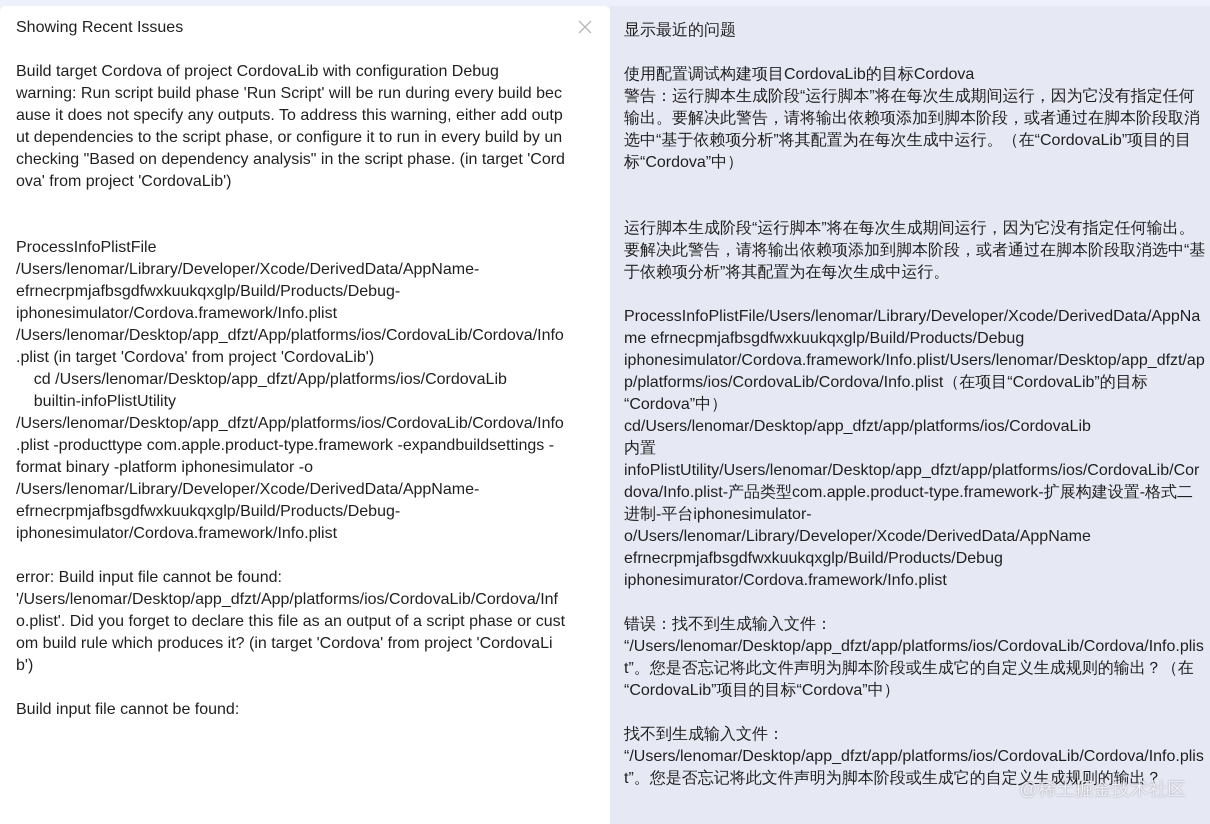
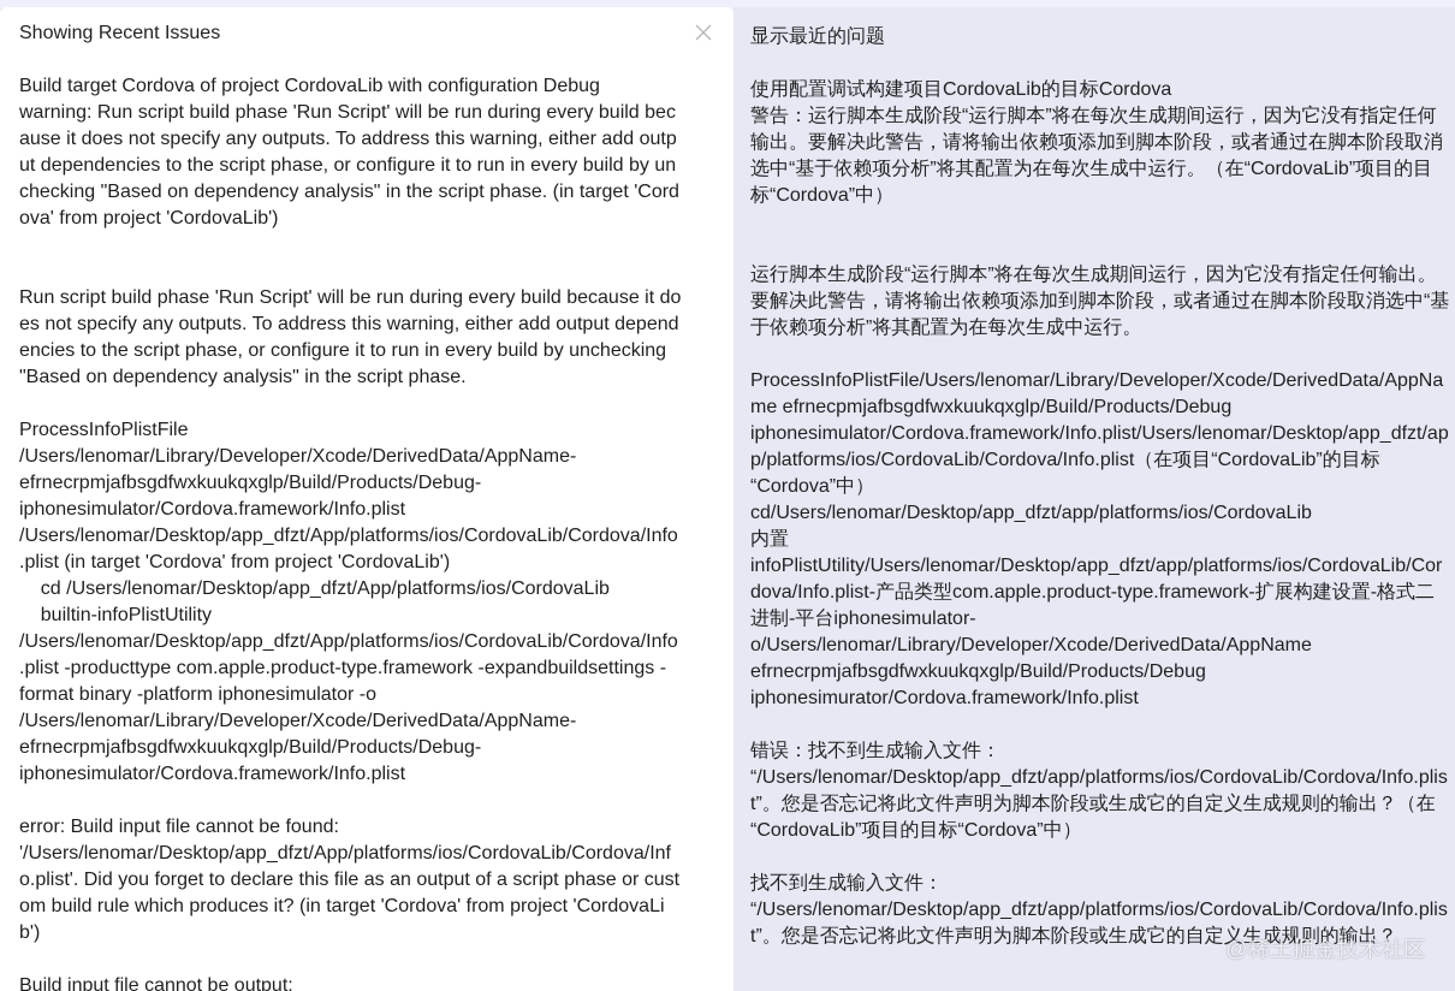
  Showing Recent Issues
  Build target Cordova of project CordovaLib with configuration Debug
  warning: Run script build phase 'Run Script' will be run during every build because it does not specify any outputs. To address this warning, either add output dependencies to the script phase, or configure it to run in every build by unchecking "Based on dependency analysis" in the script phase. (in target 'Cordova' from project 'CordovaLib')
+ Run script build phase 'Run Script' will be run during every build because it does not specify any outputs. To address this warning, either add output dependencies to the script phase, or configure it to run in every build by unchecking "Based on dependency analysis" in the script phase.
  ProcessInfoPlistFile
  /Users/lenomar/Library/Developer/Xcode/DerivedData/AppName-
  efrnecrpmjafbsgdfwxkuukqxglp/Build/Products/Debug-
  iphonesimulator/Cordova.framework/Info.plist
  /Users/lenomar/Desktop/app_dfzt/App/platforms/ios/CordovaLib/Cordova/Info
  .plist (in target 'Cordova' from project 'CordovaLib')
  cd /Users/lenomar/Desktop/app_dfzt/App/platforms/ios/CordovaLib
  builtin-infoPlistUtility
  /Users/lenomar/Desktop/app_dfzt/App/platforms/ios/CordovaLib/Cordova/Info
  .plist -producttype com.apple.product-type.framework -expandbuildsettings -
  format binary -platform iphonesimulator -o
  /Users/lenomar/Library/Developer/Xcode/DerivedData/AppName-
  efrnecrpmjafbsgdfwxkuukqxglp/Build/Products/Debug-
  iphonesimulator/Cordova.framework/Info.plist
  error: Build input file cannot be found:
  '/Users/lenomar/Desktop/app_dfzt/App/platforms/ios/CordovaLib/Cordova/Inf
  o.plist'. Did you forget to declare this file as an output of a script phase or custom build rule which produces it? (in target 'Cordova' from project 'CordovaLib')
- Build input file cannot be found:
+ Build input file cannot be output:
  显示最近的问题
  使用配置调试构建项目CordovaLib的目标Cordova
  警告：运行脚本生成阶段“运行脚本”将在每次生成期间运行，因为它没有指定任何输出。要解决此警告，请将输出依赖项添加到脚本阶段，或者通过在脚本阶段取消选中“基于依赖项分析”将其配置为在每次生成中运行。（在“CordovaLib”项目的目标“Cordova”中）
  运行脚本生成阶段“运行脚本”将在每次生成期间运行，因为它没有指定任何输出。要解决此警告，请将输出依赖项添加到脚本阶段，或者通过在脚本阶段取消选中“基于依赖项分析”将其配置为在每次生成中运行。
  ProcessInfoPlistFile/Users/lenomar/Library/Developer/Xcode/DerivedData/AppNa
  me efrnecpmjafbsgdfwxkuukqxglp/Build/Products/Debug
  iphonesimulator/Cordova.framework/Info.plist/Users/lenomar/Desktop/app_dfzt/ap
  p/platforms/ios/CordovaLib/Cordova/Info.plist（在项目“CordovaLib”的目标
  “Cordova”中）
  cd/Users/lenomar/Desktop/app_dfzt/app/platforms/ios/CordovaLib
  内置
  infoPlistUtility/Users/lenomar/Desktop/app_dfzt/app/platforms/ios/CordovaLib/Cor
  dova/Info.plist-产品类型com.apple.product-type.framework-扩展构建设置-格式二
  进制-平台iphonesimulator-
  o/Users/lenomar/Library/Developer/Xcode/DerivedData/AppName
  efrnecrpmjafbsgdfwxkuukqxglp/Build/Products/Debug
  iphonesimurator/Cordova.framework/Info.plist
  错误：找不到生成输入文件：
  “/Users/lenomar/Desktop/app_dfzt/app/platforms/ios/CordovaLib/Cordova/Info.plis
  t”。您是否忘记将此文件声明为脚本阶段或生成它的自定义生成规则的输出？（在
  “CordovaLib”项目的目标“Cordova”中）
  找不到生成输入文件：
  “/Users/lenomar/Desktop/app_dfzt/app/platforms/ios/CordovaLib/Cordova/Info.plis
  t”。您是否忘记将此文件声明为脚本阶段或生成它的自定义生成规则的输出？
  @稀土掘金技术社区
